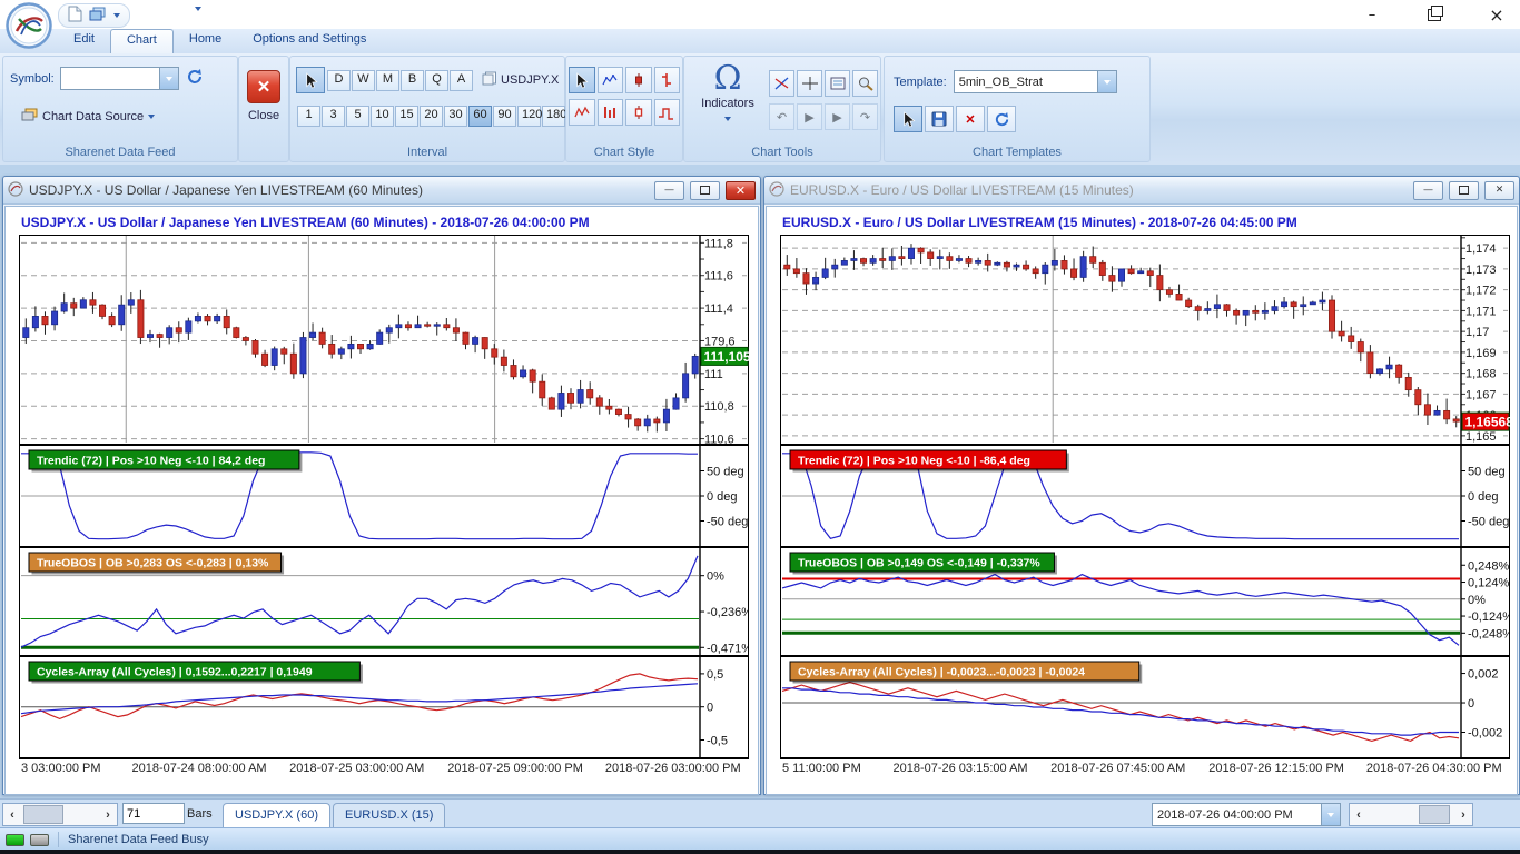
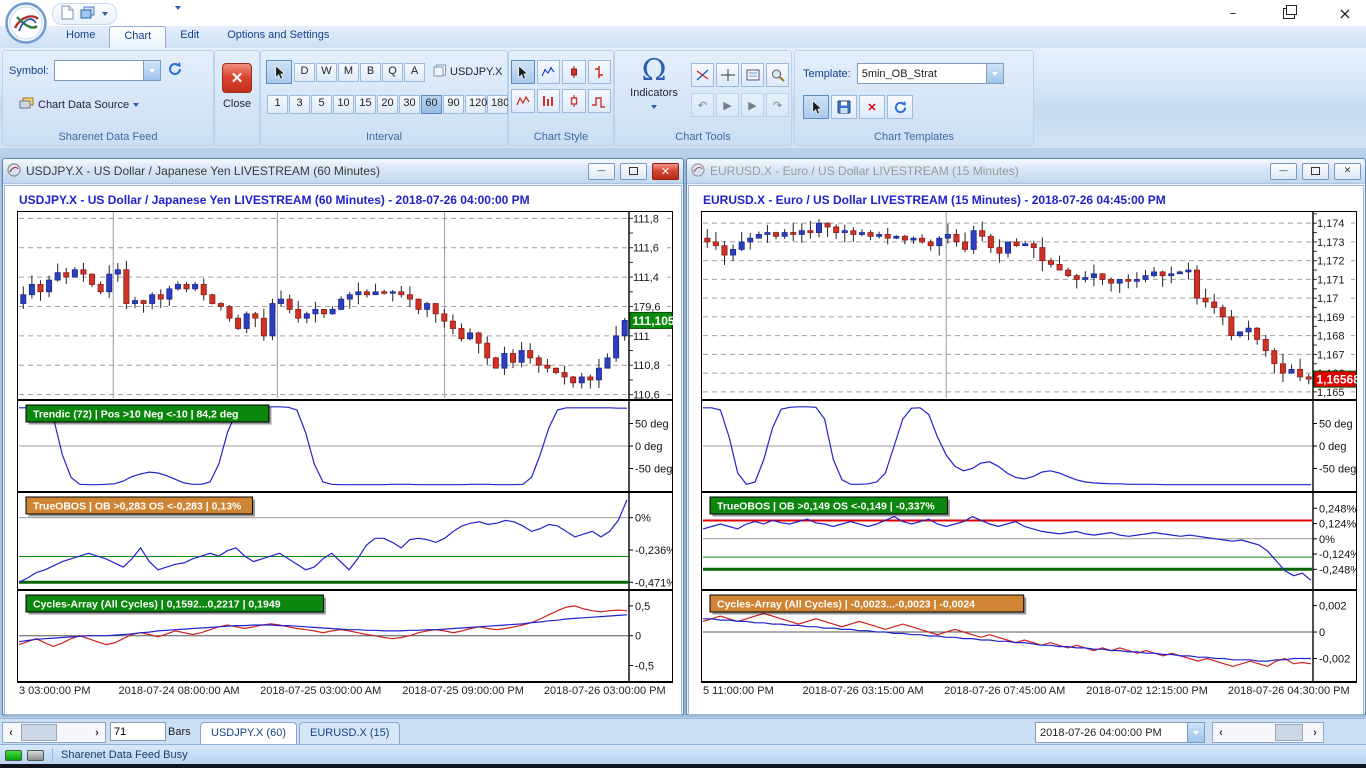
  –
  ×
- Edit
+ Home
  Chart
- Home
+ Edit
  Options and Settings
  Symbol:
  Chart Data Source
  Sharenet Data Feed
  ✕
  Close
  D W M B Q A
  USDJPY.X
  1
  3
  5
  10
  15
  20
  30
  60
  90
  120
  180
  Interval
  Chart Style
  Ω
  Indicators
  ↶
  ▶
  ▶
  ↷
  Chart Tools
  Template:
  5min_OB_Strat
  ✕
  Chart Templates
  USDJPY.X - US Dollar / Japanese Yen LIVESTREAM (60 Minutes)
  —
  ✕
  USDJPY.X - US Dollar / Japanese Yen LIVESTREAM (60 Minutes) - 2018-07-26 04:00:00 PM
  111,8
  111,6
  111,4
  179,6
  111
  110,8
  110,6
  50 deg
  0 deg
  -50 deg
  0%
  -0,236%
  -0,471%
  0,5
  0
  -0,5
  111,105
  Trendic (72) | Pos >10 Neg <-10 | 84,2 deg
  TrueOBOS | OB >0,283 OS <-0,283 | 0,13%
  Cycles-Array (All Cycles) | 0,1592...0,2217 | 0,1949
  3 03:00:00 PM
  2018-07-24 08:00:00 AM
  2018-07-25 03:00:00 AM
  2018-07-25 09:00:00 PM
  2018-07-26 03:00:00 PM
  EURUSD.X - Euro / US Dollar LIVESTREAM (15 Minutes)
  —
  ✕
  EURUSD.X - Euro / US Dollar LIVESTREAM (15 Minutes) - 2018-07-26 04:45:00 PM
  1,174
  1,173
  1,172
  1,171
  1,17
  1,169
  1,168
  1,167
  1,165
  50 deg
  0 deg
  -50 deg
  0,248%
  0,124%
  0%
  -0,124%
  -0,248%
  0,002
  0
  -0,002
  1,16568
- Trendic (72) | Pos >10 Neg <-10 | -86,4 deg
  TrueOBOS | OB >0,149 OS <-0,149 | -0,337%
  Cycles-Array (All Cycles) | -0,0023...-0,0023 | -0,0024
  5 11:00:00 PM
  2018-07-26 03:15:00 AM
  2018-07-26 07:45:00 AM
- 2018-07-26 12:15:00 PM
+ 2018-07-02 12:15:00 PM
  2018-07-26 04:30:00 PM
  ‹
  ›
  71
  Bars
  USDJPY.X (60)
  EURUSD.X (15)
  2018-07-26 04:00:00 PM
  ‹
  ›
  Sharenet Data Feed Busy
